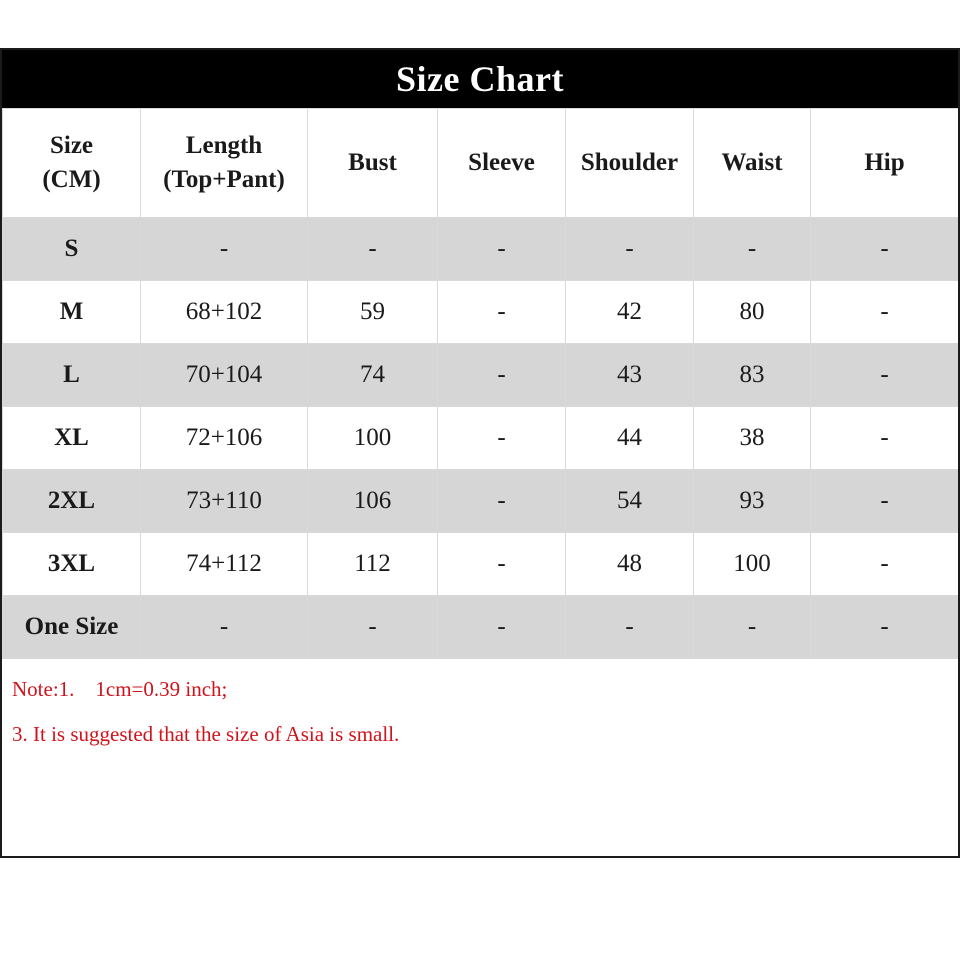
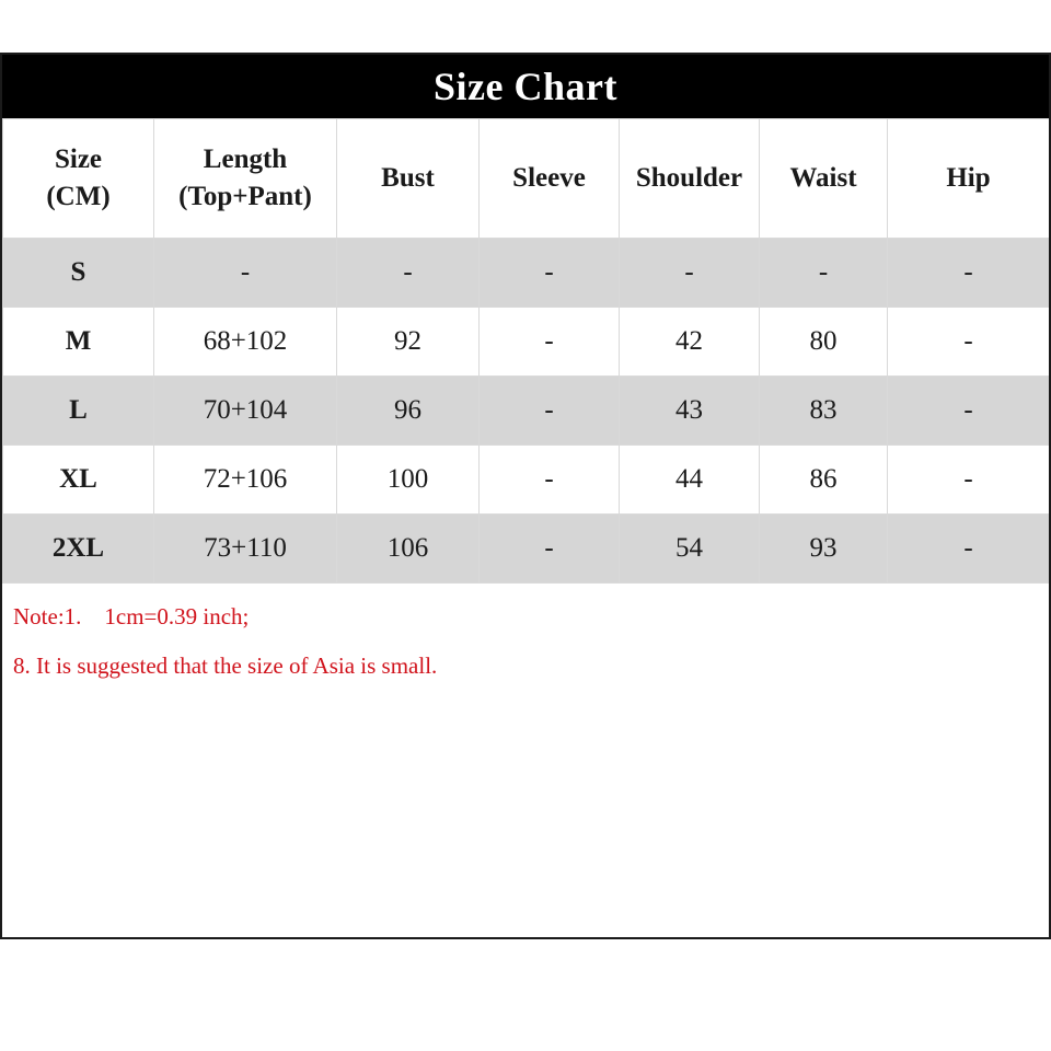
  Size Chart
  Size (CM)	Length (Top+Pant)	Bust	Sleeve	Shoulder	Waist	Hip
  S	-	-	-	-	-	-
- M	68+102	59	-	42	80	-
+ M	68+102	92	-	42	80	-
- L	70+104	74	-	43	83	-
+ L	70+104	96	-	43	83	-
- XL	72+106	100	-	44	38	-
+ XL	72+106	100	-	44	86	-
  2XL	73+110	106	-	54	93	-
- 3XL	74+112	112	-	48	100	-
- One Size	-	-	-	-	-	-
  Note:1. 1cm=0.39 inch;
- 3. It is suggested that the size of Asia is small.
+ 8. It is suggested that the size of Asia is small.
